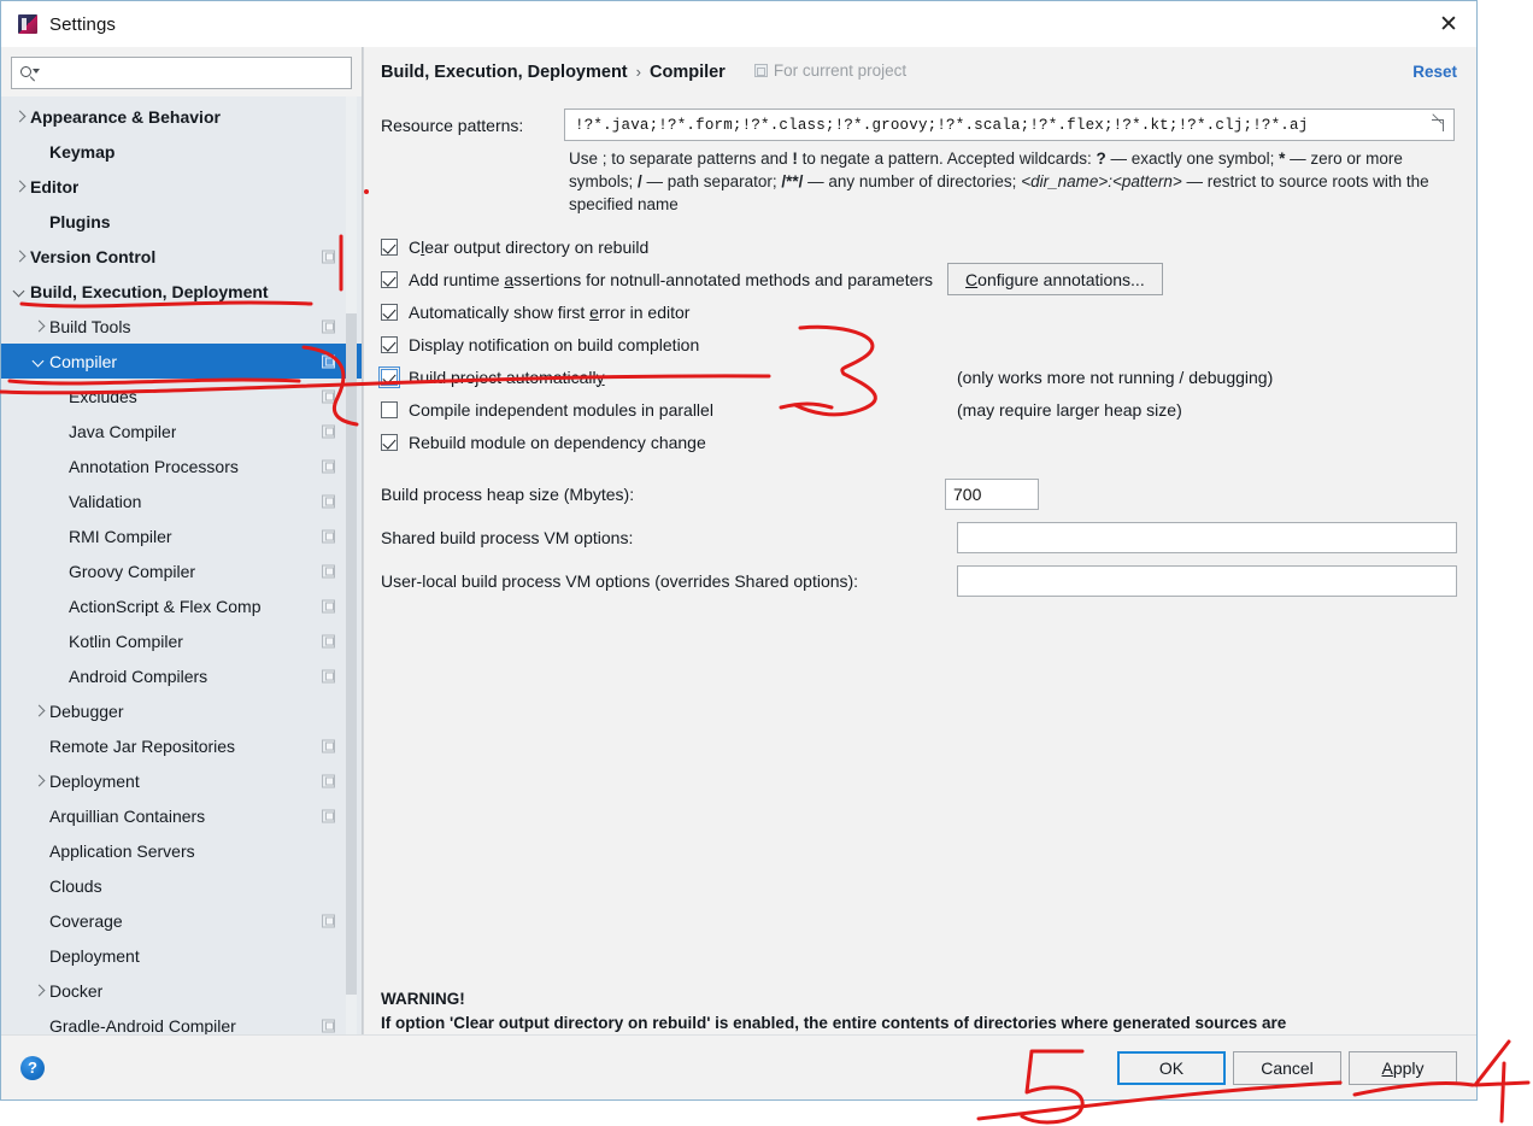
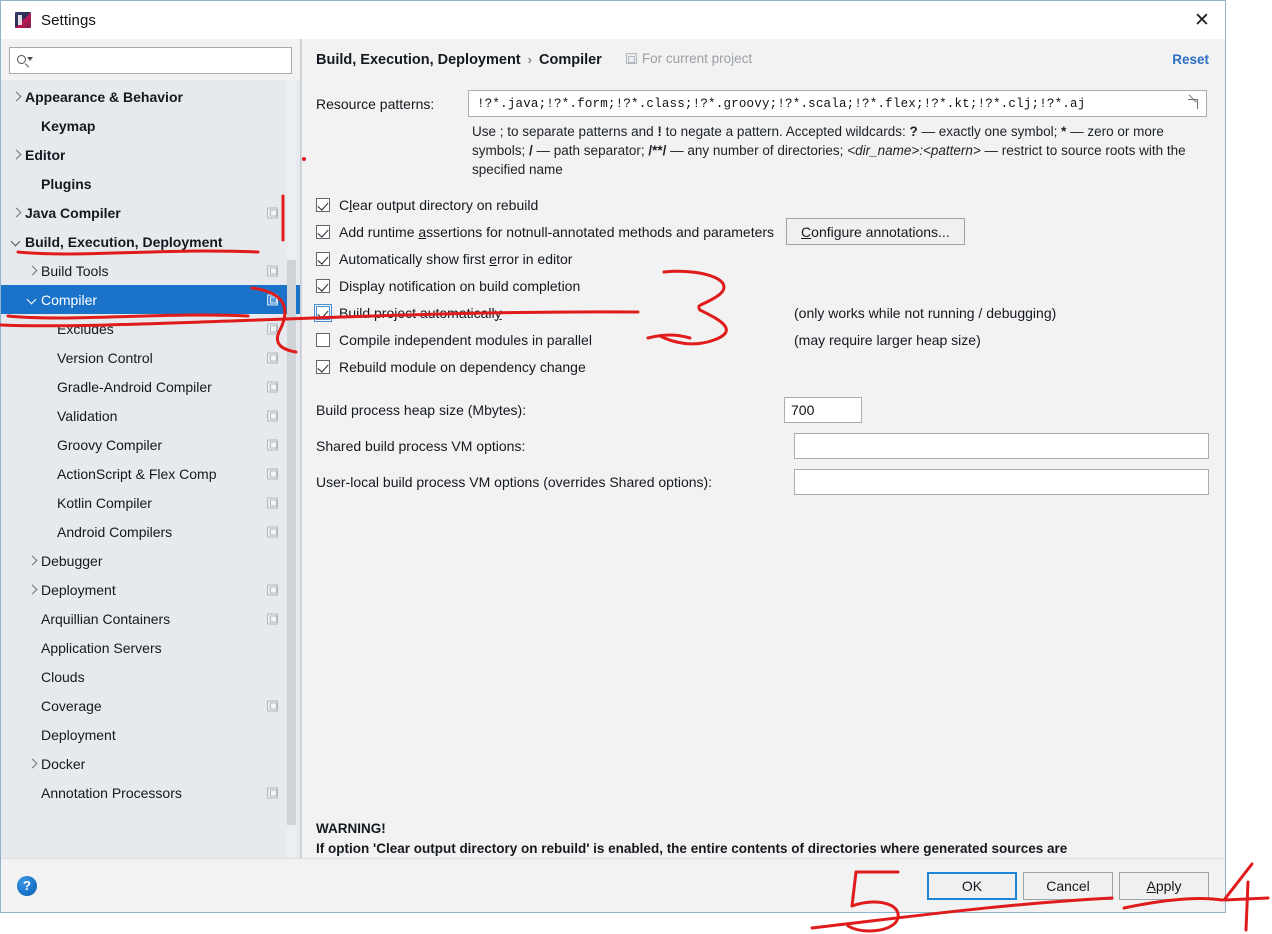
  Settings
  ✕
  Appearance & Behavior
  Keymap
  Editor
  Plugins
- Version Control
+ Java Compiler
  Build, Execution, Deployment
  Build Tools
  Compiler
  Excludes
- Java Compiler
+ Version Control
- Annotation Processors
+ Gradle-Android Compiler
  Validation
- RMI Compiler
  Groovy Compiler
  ActionScript & Flex Comp
  Kotlin Compiler
  Android Compilers
  Debugger
- Remote Jar Repositories
  Deployment
  Arquillian Containers
  Application Servers
  Clouds
  Coverage
  Deployment
  Docker
- Gradle-Android Compiler
+ Annotation Processors
  Build, Execution, Deployment
  ›
  Compiler
  For current project
  Reset
  Resource patterns:
  !?*.java;!?*.form;!?*.class;!?*.groovy;!?*.scala;!?*.flex;!?*.kt;!?*.clj;!?*.aj
  Use ; to separate patterns and ! to negate a pattern. Accepted wildcards: ? — exactly one symbol; * — zero or more symbols; / — path separator; /**/ — any number of directories; <dir_name>:<pattern> — restrict to source roots with the specified name
  Clear output directory on rebuild
  Add runtime assertions for notnull-annotated methods and parameters
  Configure annotations...
  Automatically show first error in editor
  Display notification on build completion
- (only works more not running / debugging)
+ (only works while not running / debugging)
  Compile independent modules in parallel
  (may require larger heap size)
  Rebuild module on dependency change
  Build process heap size (Mbytes):
  700
  Shared build process VM options:
  User-local build process VM options (overrides Shared options):
  WARNING!
  If option 'Clear output directory on rebuild' is enabled, the entire contents of directories where generated sources are
  ?
  OK
  Cancel
  A
  pply
